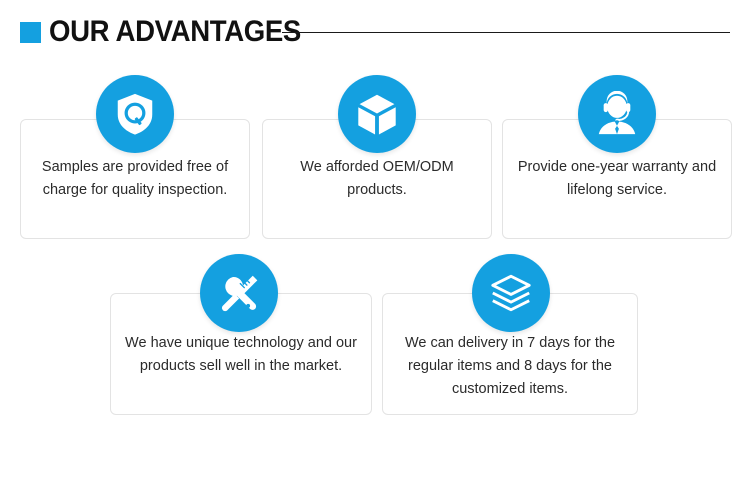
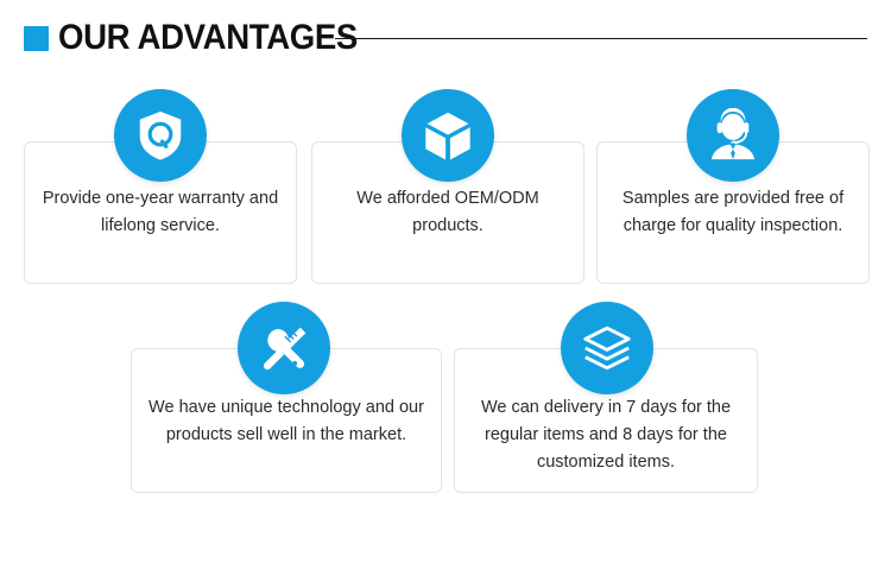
  OUR ADVANTAGE
- Samples are provided free of charge for quality inspection.
+ Provide one-year warranty and lifelong service.
  We afforded OEM/ODM products.
- Provide one-year warranty and lifelong service.
+ Samples are provided free of charge for quality inspection.
  We have unique technology and our products sell well in the market.
  We can delivery in 7 days for the regular items and 8 days for the customized items.
